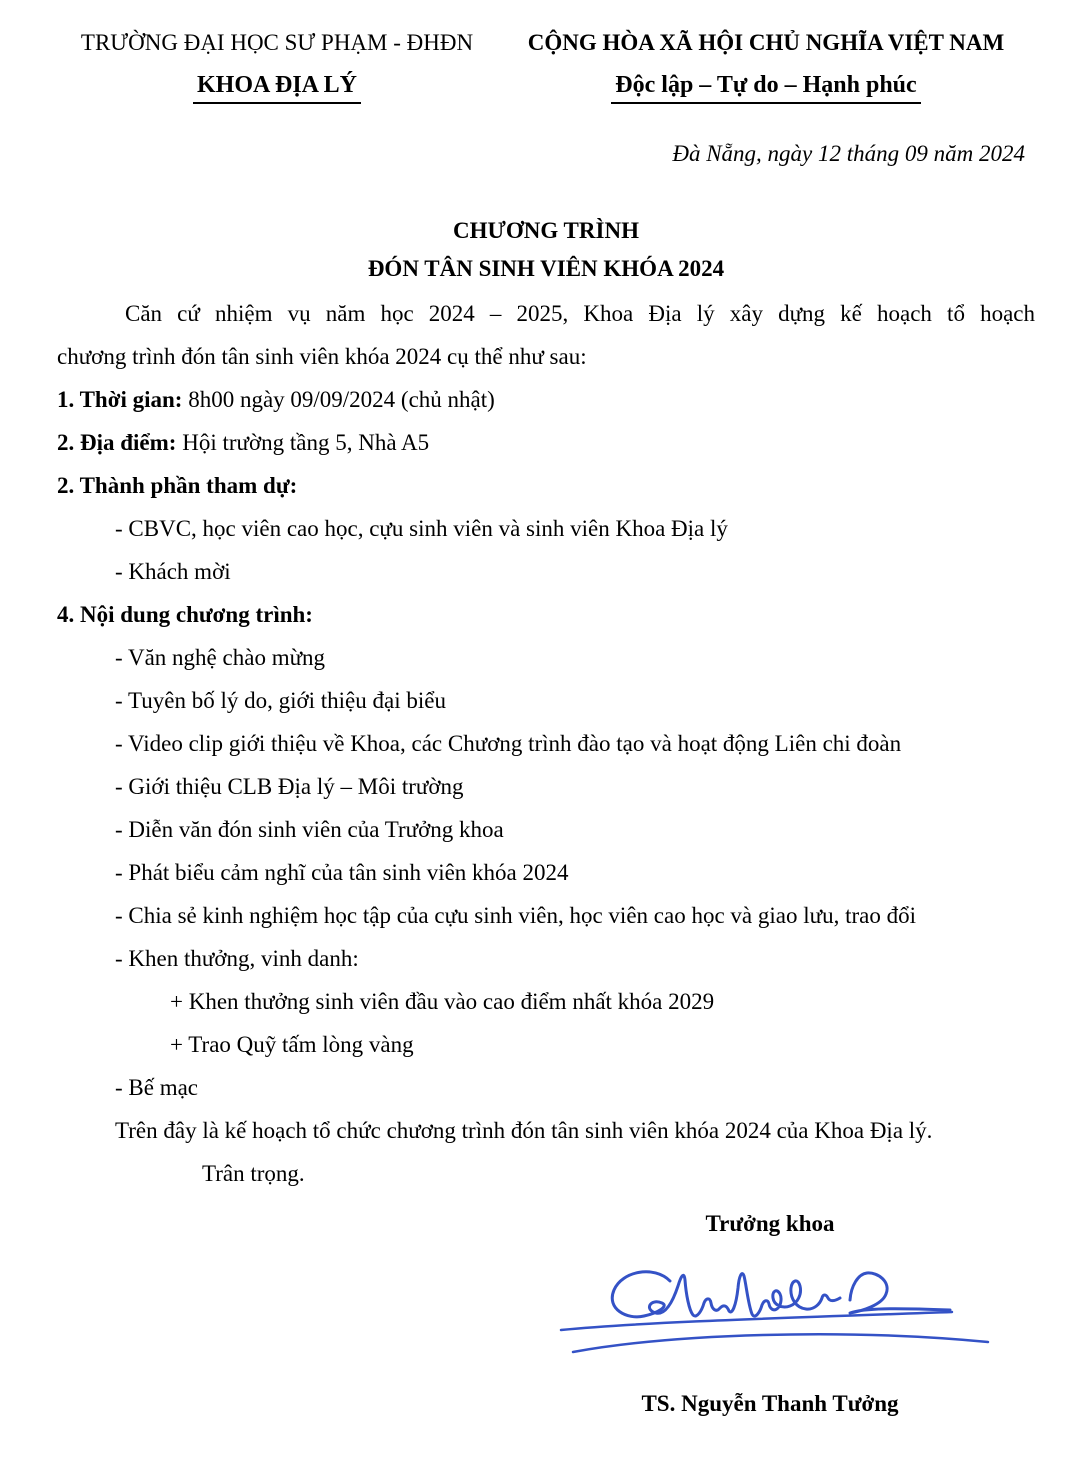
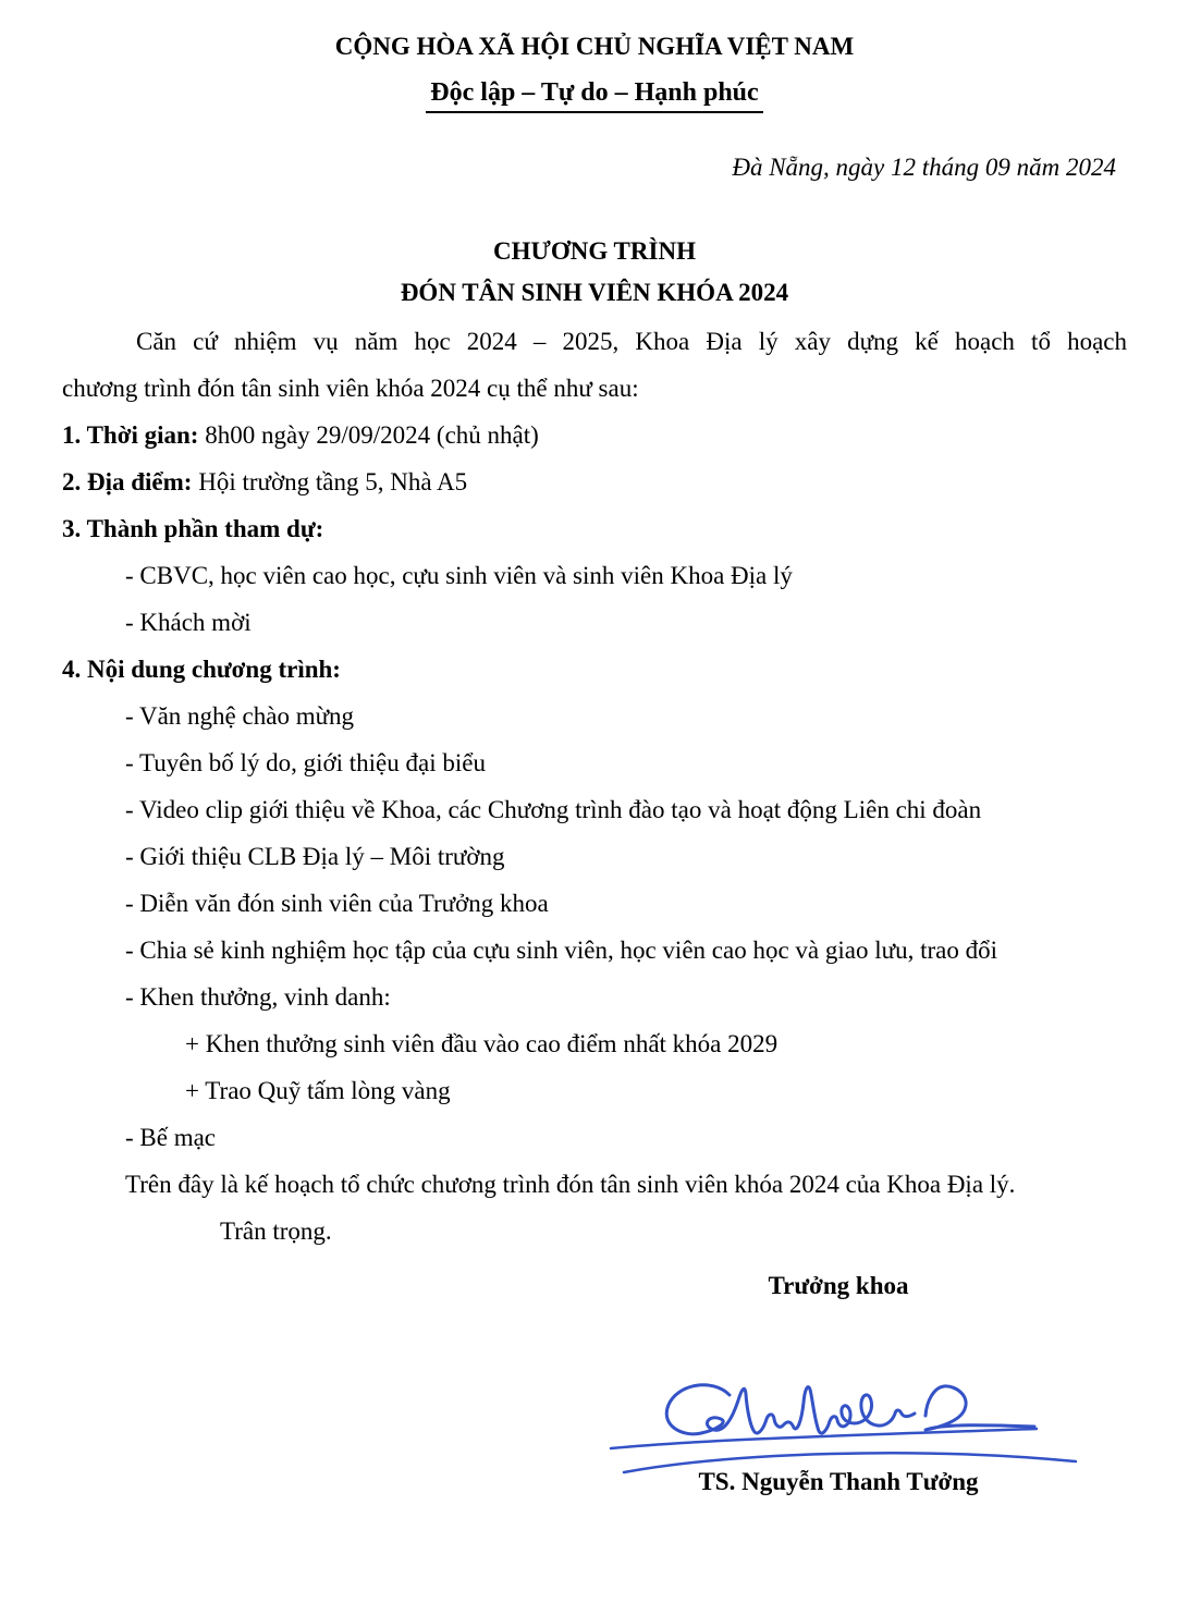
- TRƯỜNG ĐẠI HỌC SƯ PHẠM - ĐHĐN
- KHOA ĐỊA LÝ
  CỘNG HÒA XÃ HỘI CHỦ NGHĨA VIỆT NAM
  Độc lập – Tự do – Hạnh phúc
  Đà Nẵng, ngày 12 tháng 09 năm 2024
  CHƯƠNG TRÌNH
  ĐÓN TÂN SINH VIÊN KHÓA 2024
  Căn cứ nhiệm vụ năm học 2024 – 2025, Khoa Địa lý xây dựng kế hoạch tổ hoạch
  chương trình đón tân sinh viên khóa 2024 cụ thể như sau:
- 1. Thời gian: 8h00 ngày 09/09/2024 (chủ nhật)
+ 1. Thời gian: 8h00 ngày 29/09/2024 (chủ nhật)
  2. Địa điểm: Hội trường tầng 5, Nhà A5
- 2. Thành phần tham dự:
+ 3. Thành phần tham dự:
  - CBVC, học viên cao học, cựu sinh viên và sinh viên Khoa Địa lý
  - Khách mời
  4. Nội dung chương trình:
  - Văn nghệ chào mừng
  - Tuyên bố lý do, giới thiệu đại biểu
  - Video clip giới thiệu về Khoa, các Chương trình đào tạo và hoạt động Liên chi đoàn
  - Giới thiệu CLB Địa lý – Môi trường
  - Diễn văn đón sinh viên của Trưởng khoa
- - Phát biểu cảm nghĩ của tân sinh viên khóa 2024
  - Chia sẻ kinh nghiệm học tập của cựu sinh viên, học viên cao học và giao lưu, trao đổi
  - Khen thưởng, vinh danh:
  + Khen thưởng sinh viên đầu vào cao điểm nhất khóa 2029
  + Trao Quỹ tấm lòng vàng
  - Bế mạc
  Trên đây là kế hoạch tổ chức chương trình đón tân sinh viên khóa 2024 của Khoa Địa lý.
  Trân trọng.
  Trưởng khoa
  TS. Nguyễn Thanh Tưởng
